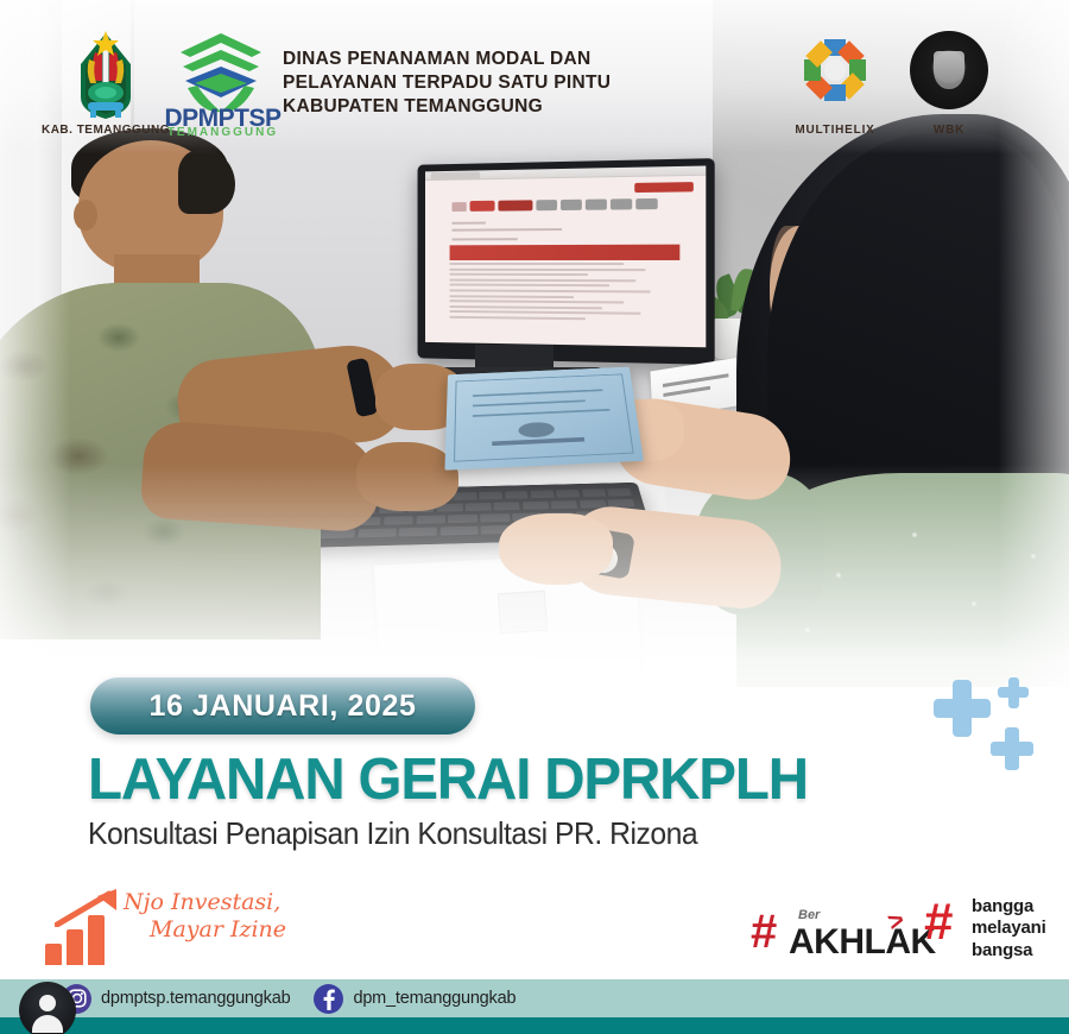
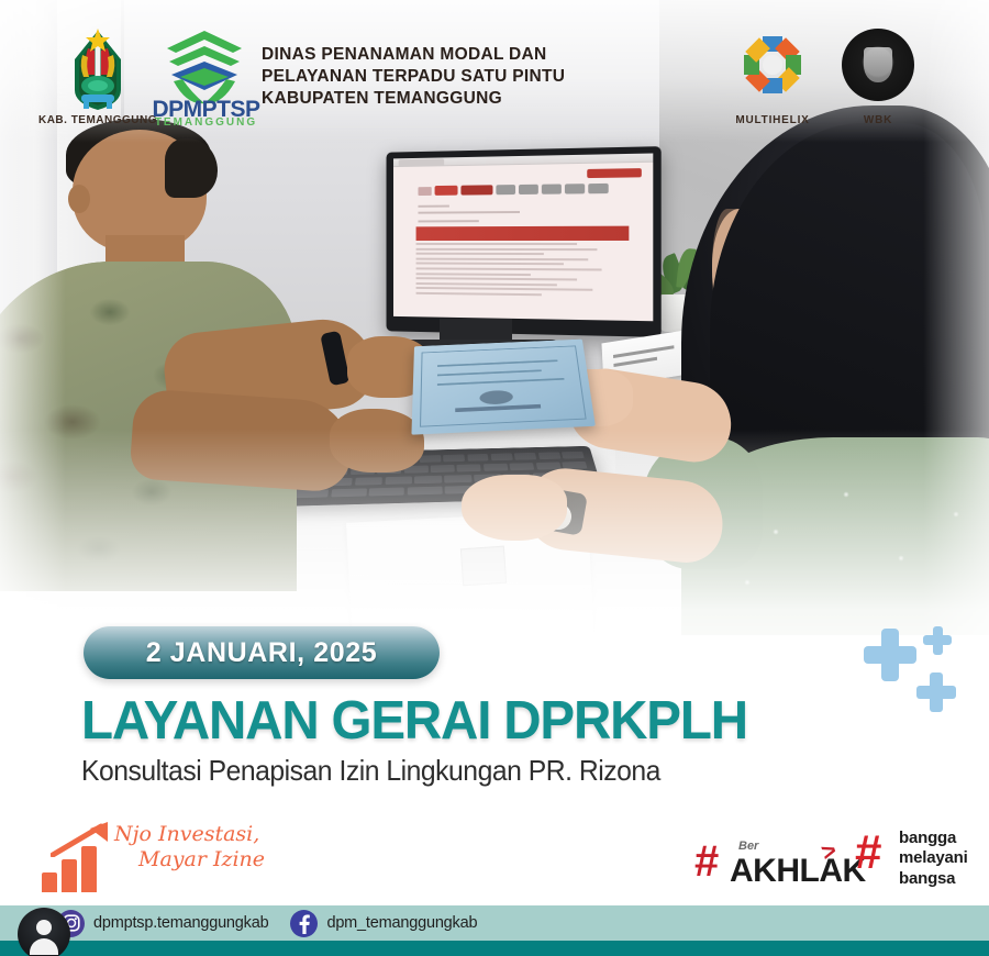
  KAB. TEMANGGUNG
  DPMPTSP
  TEMANGGUNG
  DINAS PENANAMAN MODAL DAN
  PELAYANAN TERPADU SATU PINTU
  KABUPATEN TEMANGGUNG
  MULTIHELIX
  WBK
- 16 JANUARI, 2025
+ 2 JANUARI, 2025
  LAYANAN GERAI DPRKPLH
- Konsultasi Penapisan Izin Konsultasi PR. Rizona
+ Konsultasi Penapisan Izin Lingkungan PR. Rizona
  Njo Investasi,
  Mayar Izine
  #
  Ber
  AKHLAK
  #
  bangga
  melayani
  bangsa
  dpmptsp.temanggungkab
  dpm_temanggungkab
